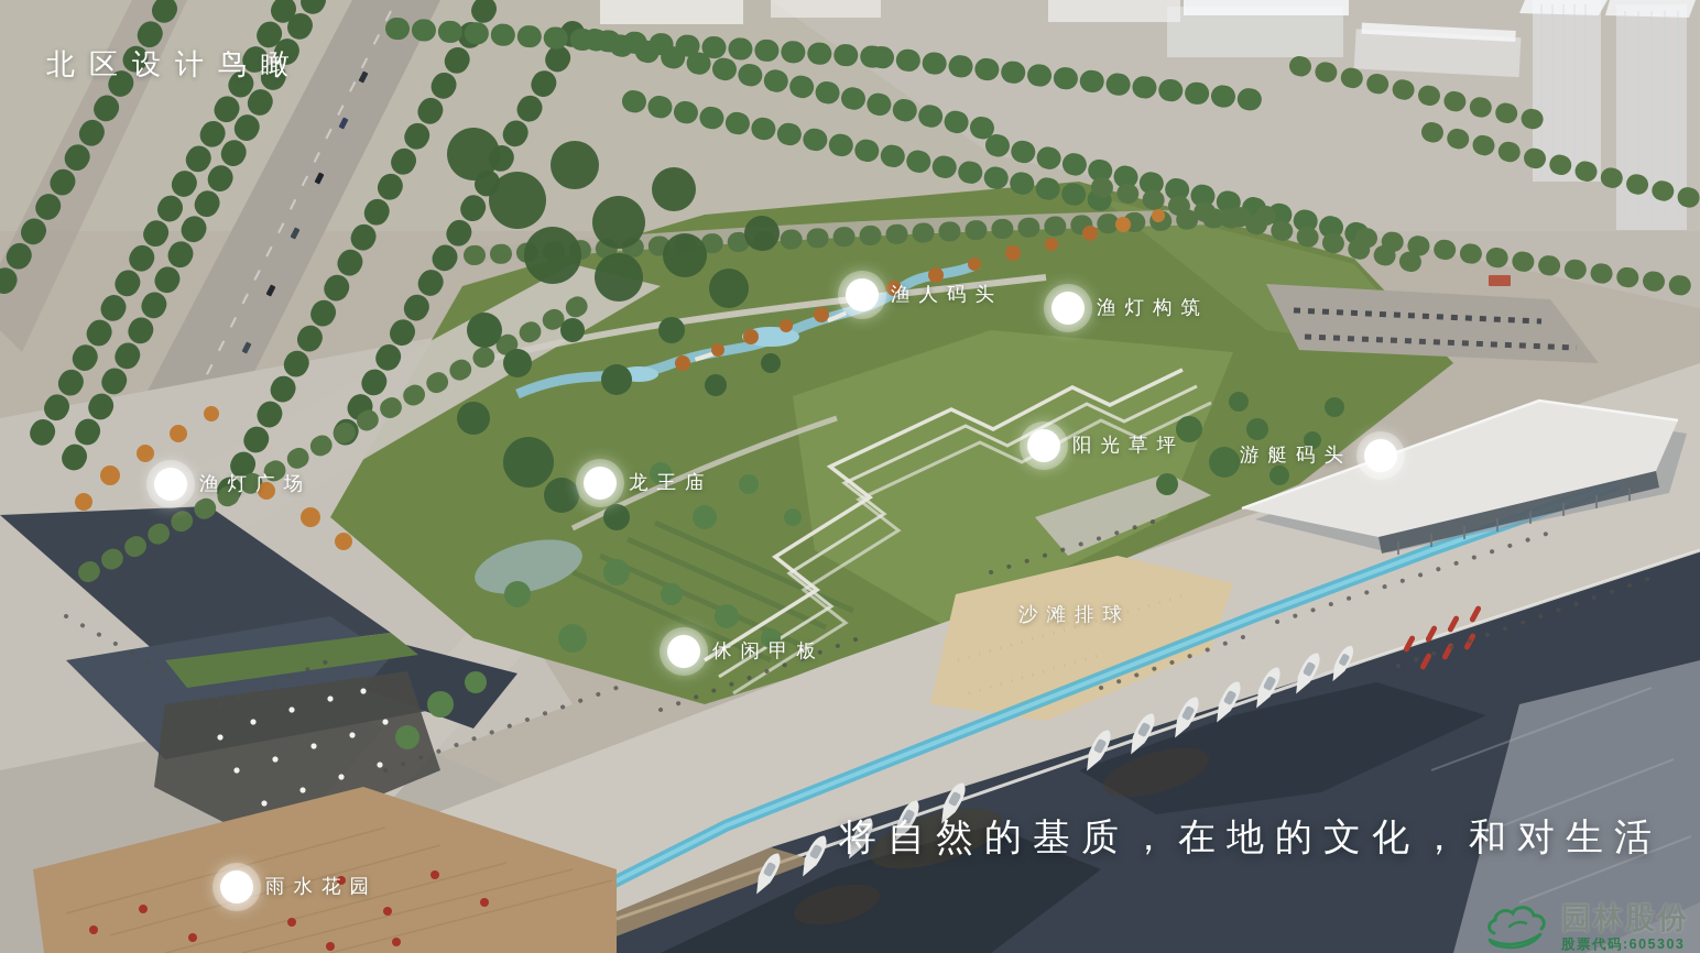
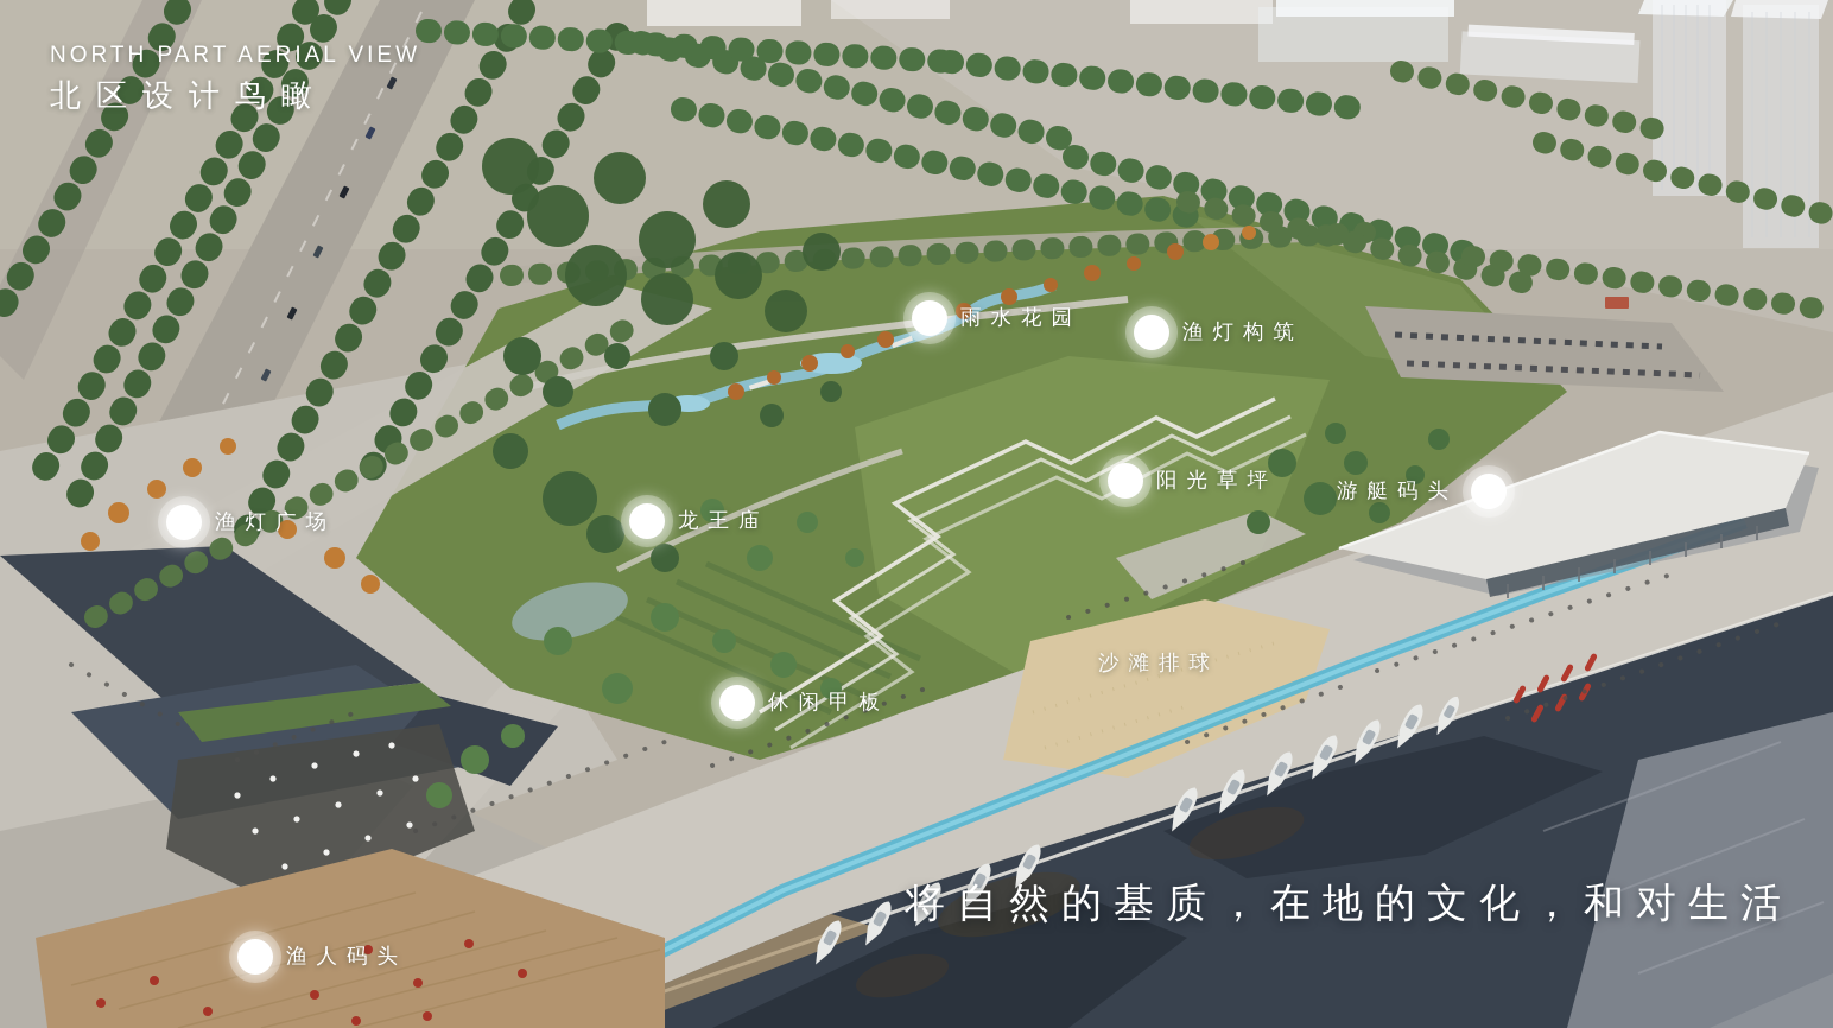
+ NORTH PART AERIAL VIEW
  北区设计鸟瞰
- 渔人码头
+ 雨水花园
  渔灯构筑
  阳光草坪
  游艇码头
  渔灯广场
  龙王庙
  沙滩排球
  休闲甲板
- 雨水花园
+ 渔人码头
  将自然的基质，在地的文化，和对生活
- 园林股份
- 股票代码:605303
